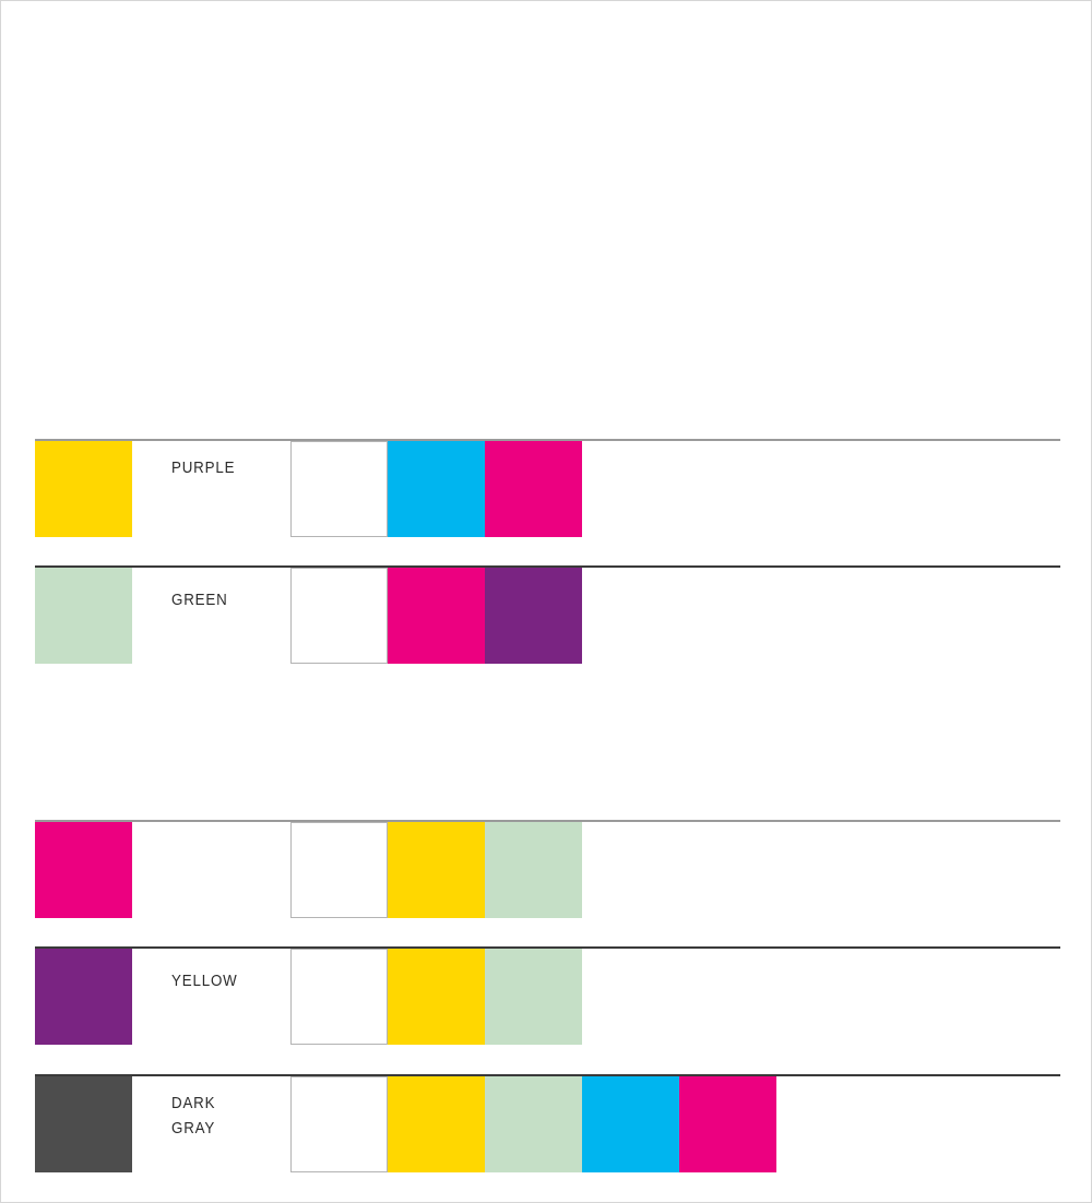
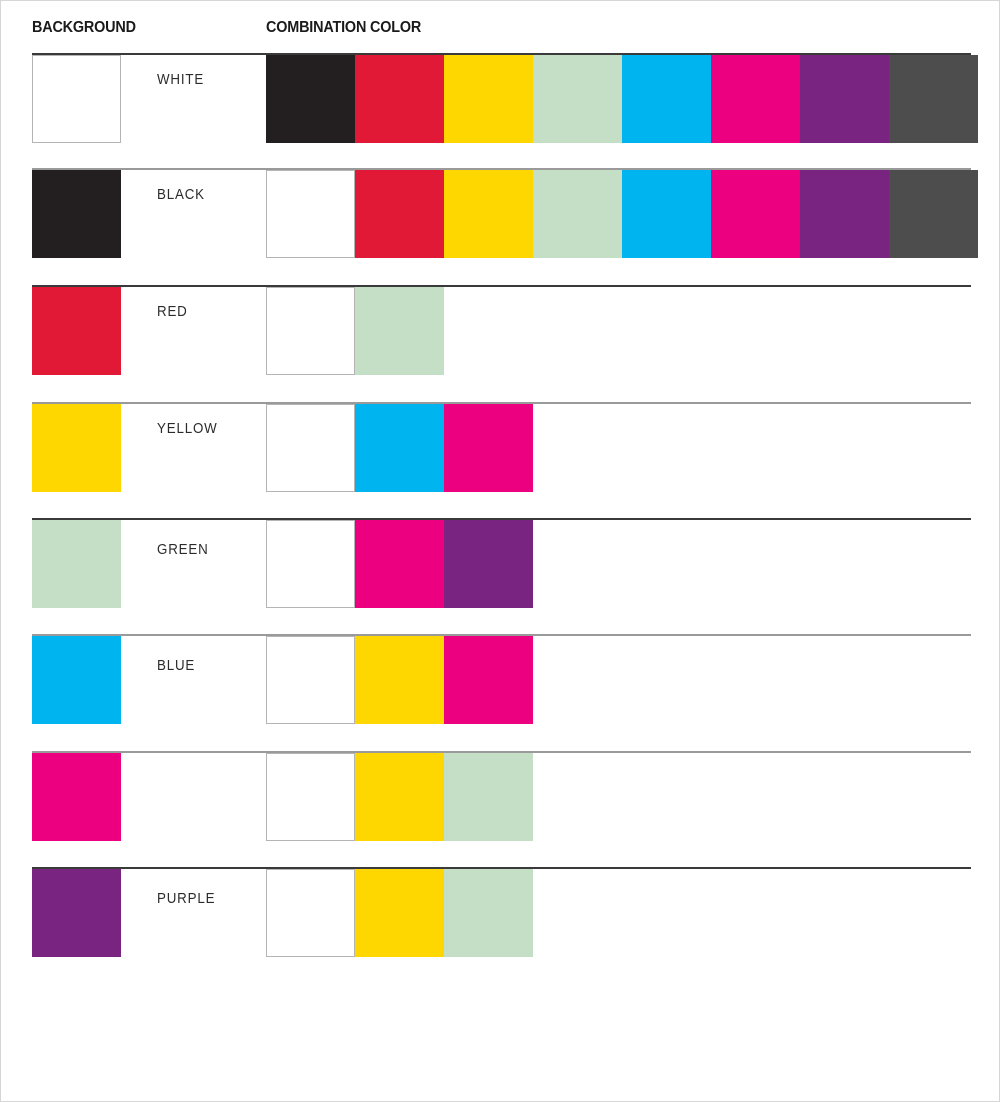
+ BACKGROUND
+ COMBINATION COLOR
+ WHITE
+ BLACK
+ RED
- PURPLE
+ YELLOW
  GREEN
+ BLUE
- YELLOW
+ PURPLE
- DARK
- GRAY
